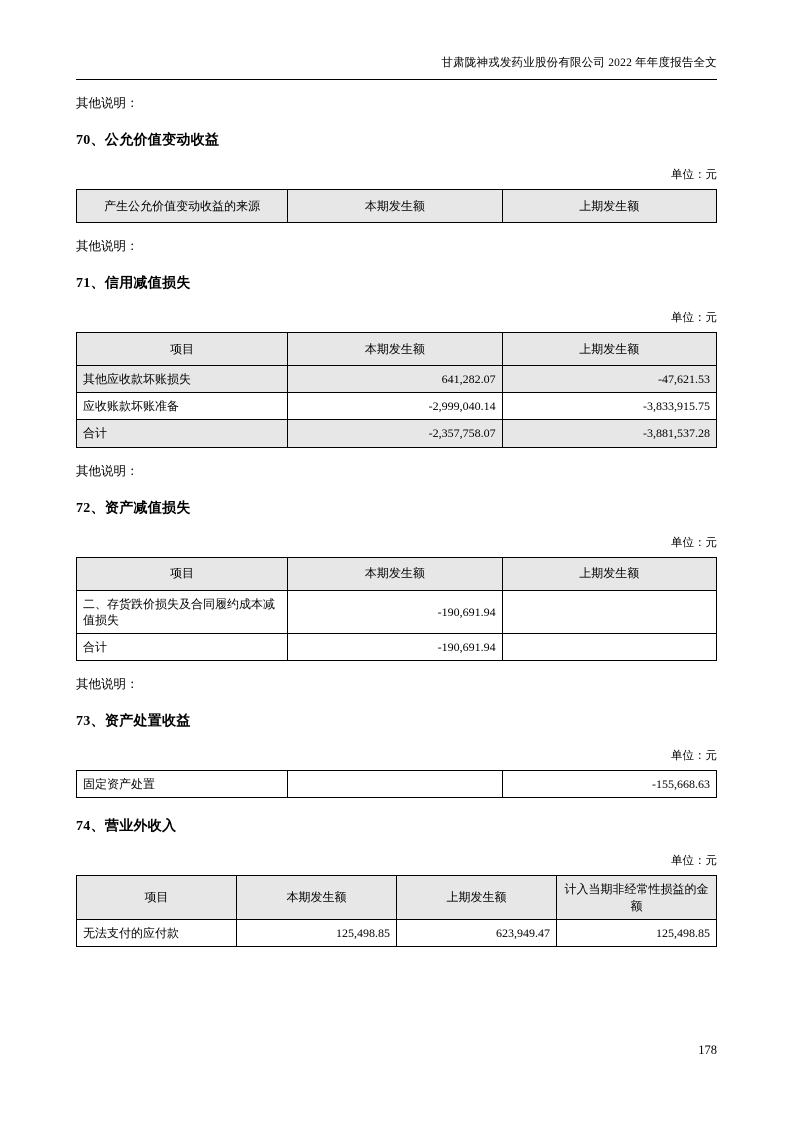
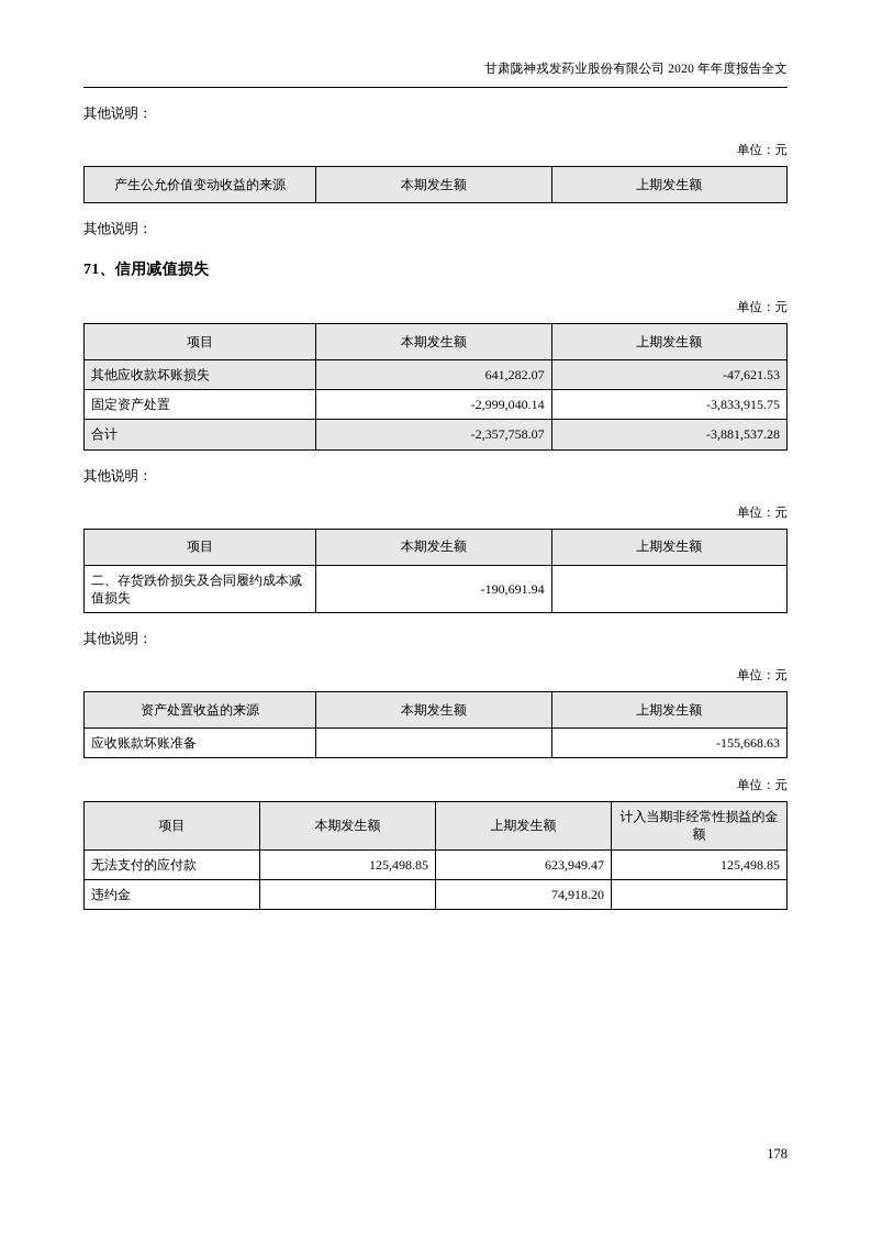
- 甘肃陇神戎发药业股份有限公司 2022 年年度报告全文
+ 甘肃陇神戎发药业股份有限公司 2020 年年度报告全文
  其他说明：
- 70、公允价值变动收益
  单位：元
  产生公允价值变动收益的来源	本期发生额	上期发生额
  其他说明：
  71、信用减值损失
  单位：元
  项目	本期发生额	上期发生额
  其他应收款坏账损失	641,282.07	-47,621.53
- 应收账款坏账准备	-2,999,040.14	-3,833,915.75
+ 固定资产处置	-2,999,040.14	-3,833,915.75
  合计	-2,357,758.07	-3,881,537.28
  其他说明：
- 72、资产减值损失
  单位：元
  项目	本期发生额	上期发生额
  二、存货跌价损失及合同履约成本减值损失	-190,691.94
- 合计	-190,691.94
  其他说明：
- 73、资产处置收益
  单位：元
+ 资产处置收益的来源	本期发生额	上期发生额
- 固定资产处置		-155,668.63
+ 应收账款坏账准备		-155,668.63
- 74、营业外收入
  单位：元
  项目	本期发生额	上期发生额	计入当期非经常性损益的金额
  无法支付的应付款	125,498.85	623,949.47	125,498.85
+ 违约金		74,918.20
  178
